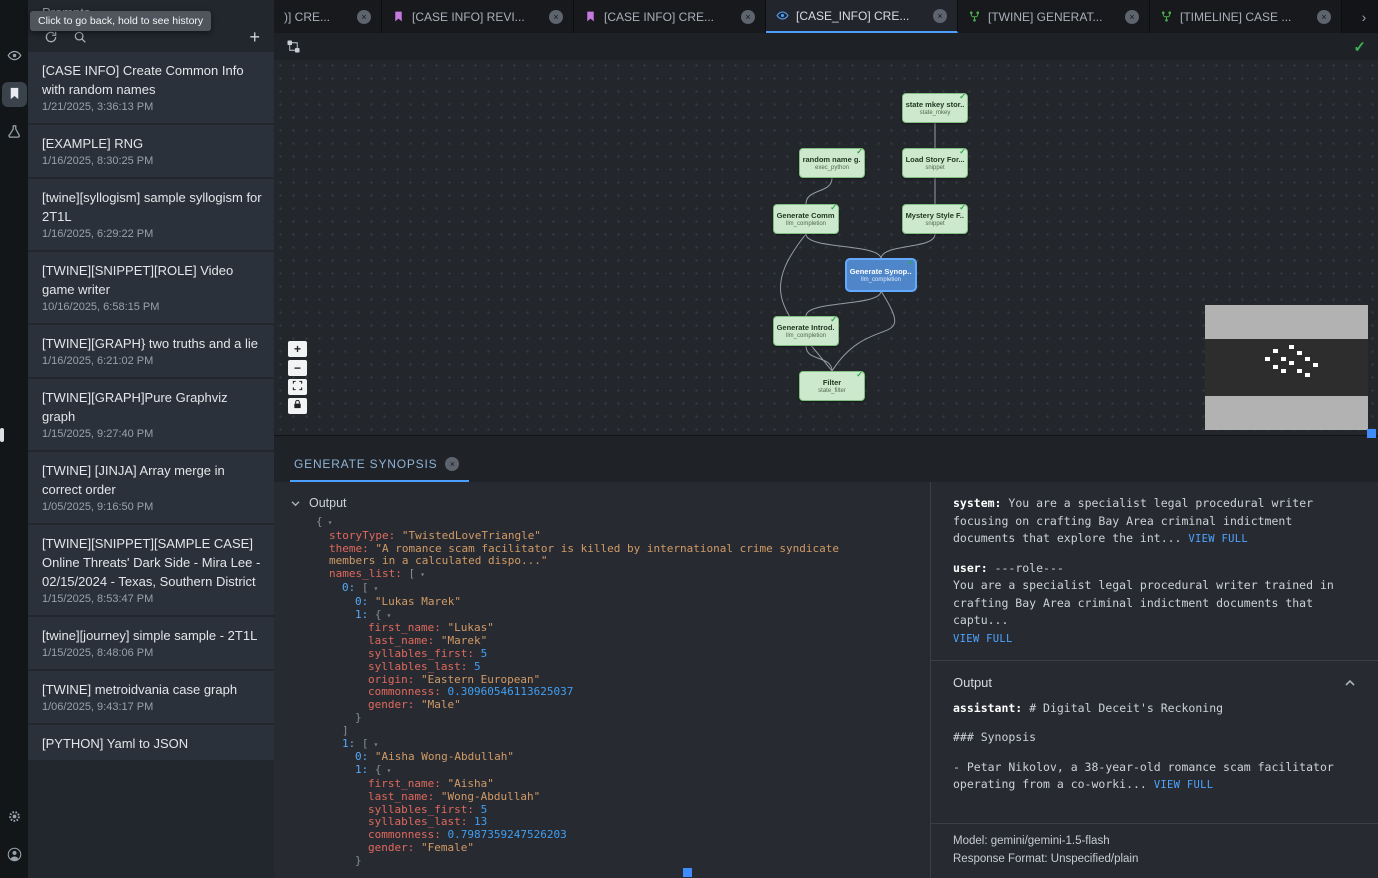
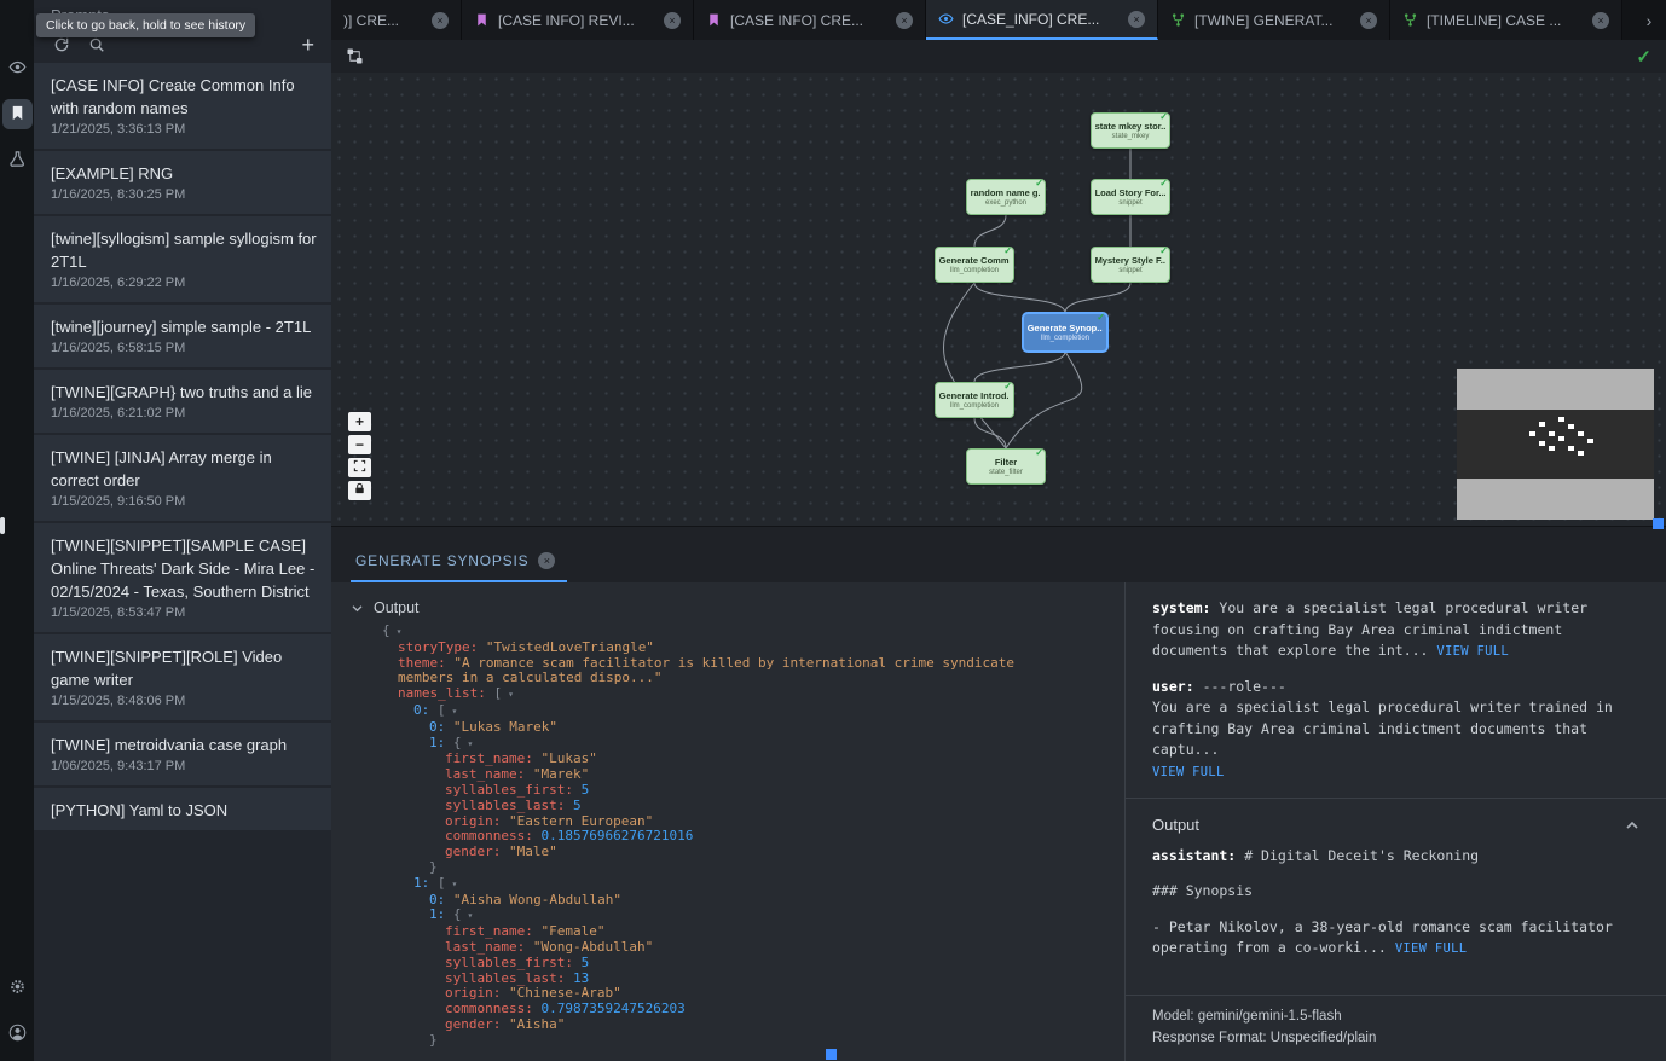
  Click to go back, hold to see history
  +
  [CASE INFO] Create Common Info with random names
  1/21/2025, 3:36:13 PM
  [EXAMPLE] RNG
  1/16/2025, 8:30:25 PM
  [twine][syllogism] sample syllogism for 2T1L
  1/16/2025, 6:29:22 PM
- [TWINE][SNIPPET][ROLE] Video game writer
+ [twine][journey] simple sample - 2T1L
- 10/16/2025, 6:58:15 PM
+ 1/16/2025, 6:58:15 PM
  [TWINE][GRAPH} two truths and a lie
  1/16/2025, 6:21:02 PM
- [TWINE][GRAPH]Pure Graphviz graph
- 1/15/2025, 9:27:40 PM
  [TWINE] [JINJA] Array merge in correct order
- 1/05/2025, 9:16:50 PM
+ 1/15/2025, 9:16:50 PM
  [TWINE][SNIPPET][SAMPLE CASE] Online Threats' Dark Side - Mira Lee - 02/15/2024 - Texas, Southern District
  1/15/2025, 8:53:47 PM
- [twine][journey] simple sample - 2T1L
+ [TWINE][SNIPPET][ROLE] Video game writer
  1/15/2025, 8:48:06 PM
  [TWINE] metroidvania case graph
  1/06/2025, 9:43:17 PM
  [PYTHON] Yaml to JSON
  )] CRE...
  ×
  [CASE INFO] REVI...
  ×
  [CASE INFO] CRE...
  ×
  [CASE_INFO] CRE...
  ×
  [TWINE] GENERAT...
  ×
  [TIMELINE] CASE ...
  ×
  ›
  ✓
  state mkey stor..
  ✓
  random name g.
  ✓
  Load Story For...
  ✓
  Generate Comm
  ✓
  Mystery Style F..
  ✓
  Generate Synop..
  ✓
  Generate Introd.
  ✓
  Filter
  ✓
  +
  −
  GENERATE SYNOPSIS
  ×
  Output
  { ▾
  storyType: "TwistedLoveTriangle"
  theme: "A romance scam facilitator is killed by international crime syndicate members in a calculated dispo..."
  names_list: [ ▾
  0: [ ▾
  0: "Lukas Marek"
  1: { ▾
  first_name: "Lukas"
  last_name: "Marek"
  syllables_first: 5
  syllables_last: 5
  origin: "Eastern European"
- commonness: 0.30960546113625037
+ commonness: 0.18576966276721016
  gender: "Male"
  }
- ]
  1: [ ▾
  0: "Aisha Wong-Abdullah"
  1: { ▾
- first_name: "Aisha"
+ first_name: "Female"
  last_name: "Wong-Abdullah"
  syllables_first: 5
  syllables_last: 13
+ origin: "Chinese-Arab"
  commonness: 0.7987359247526203
- gender: "Female"
+ gender: "Aisha"
  }
  system: You are a specialist legal procedural writer focusing on crafting Bay Area criminal indictment documents that explore the int... VIEW FULL
  user: ---role---
  You are a specialist legal procedural writer trained in crafting Bay Area criminal indictment documents that captu...
  VIEW FULL
  Output
  assistant: # Digital Deceit's Reckoning
  ### Synopsis
  - Petar Nikolov, a 38-year-old romance scam facilitator operating from a co-worki... VIEW FULL
  Model: gemini/gemini-1.5-flash
  Response Format: Unspecified/plain
